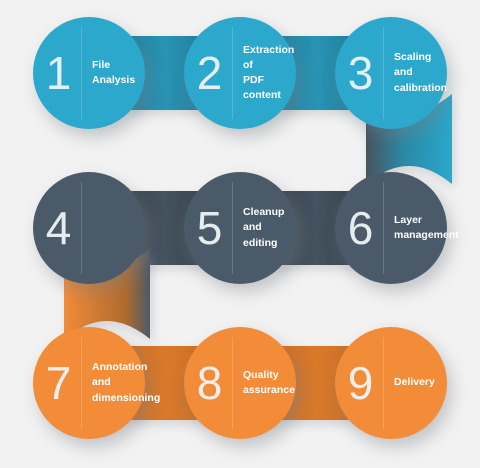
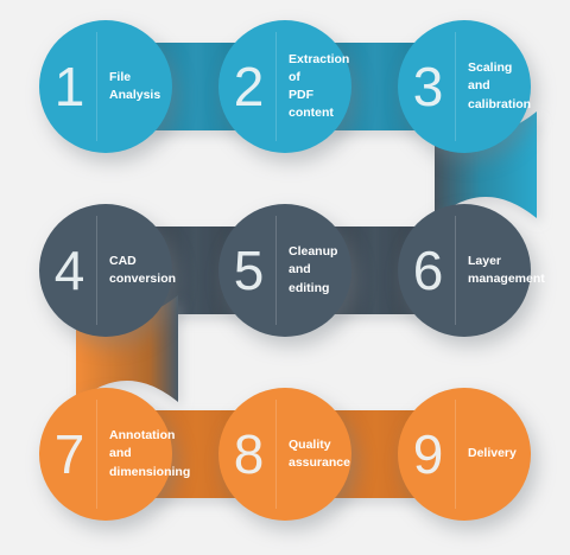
  1
  File
  Analysis
  2
  Extraction of
  PDF content
  3
  Scaling and
  calibration
  4
+ CAD
+ conversion
  5
  Cleanup and
  editing
  6
  Layer
  management
  7
  Annotation
  and
  dimensioning
  8
  Quality
  assurance
  9
  Delivery
